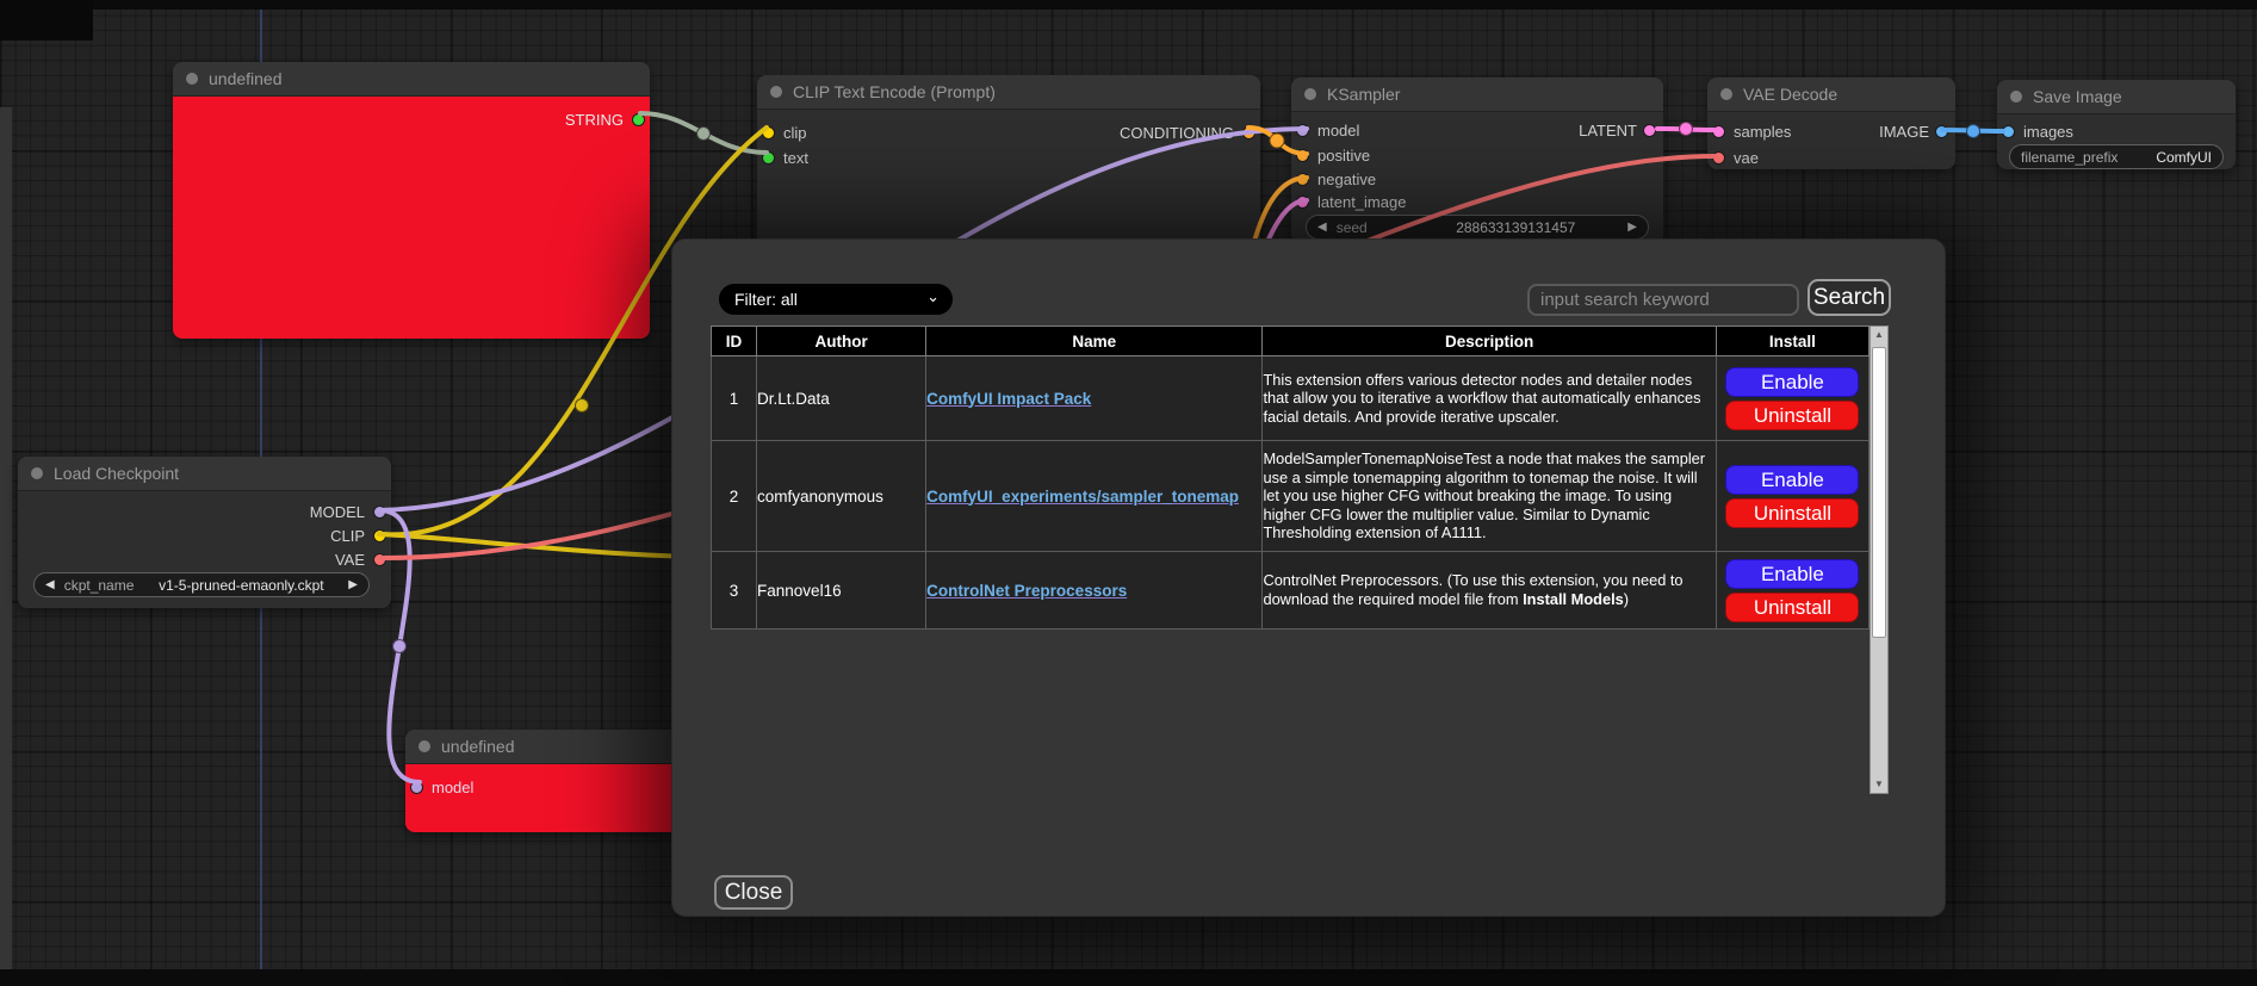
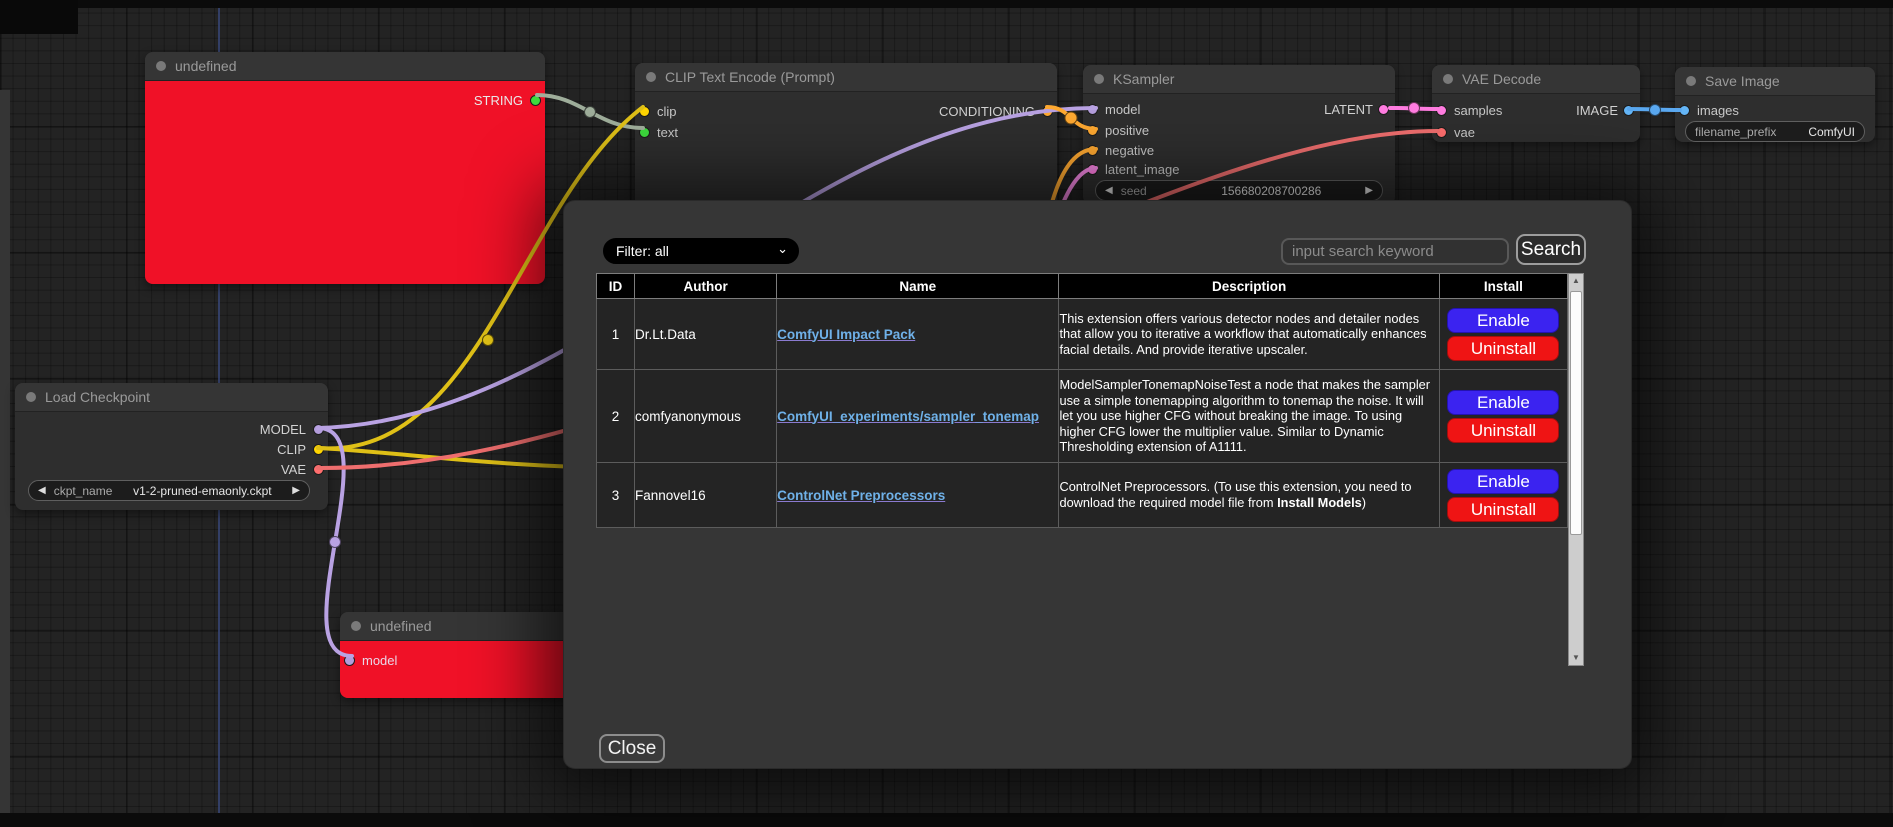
  undefined
  STRING
  CLIP Text Encode (Prompt)
  clip
  text
  CONDITIONING
  KSampler
  model
  positive
  negative
  latent_image
  LATENT
  ◀
  seed
- 288633139131457
+ 156680208700286
  ▶
  VAE Decode
  samples
  vae
  IMAGE
  Save Image
  images
  filename_prefix
  ComfyUI
  Load Checkpoint
  MODEL
  CLIP
  VAE
  ◀
  ckpt_name
- v1-5-pruned-emaonly.ckpt
+ v1-2-pruned-emaonly.ckpt
  ▶
  undefined
  model
  Filter: all
  ⌄
  input search keyword
  Search
  ID	Author	Name	Description	Install
  1	Dr.Lt.Data	ComfyUI Impact Pack	This extension offers various detector nodes and detailer nodes that allow you to iterative a workflow that automatically enhances facial details. And provide iterative upscaler.	Enable Uninstall
  2	comfyanonymous	ComfyUI_experiments/sampler_tonemap	ModelSamplerTonemapNoiseTest a node that makes the sampler use a simple tonemapping algorithm to tonemap the noise. It will let you use higher CFG without breaking the image. To using higher CFG lower the multiplier value. Similar to Dynamic Thresholding extension of A1111.	Enable Uninstall
  3	Fannovel16	ControlNet Preprocessors	ControlNet Preprocessors. (To use this extension, you need to download the required model file from Install Models)	Enable Uninstall
  ▲
  ▼
  Close
